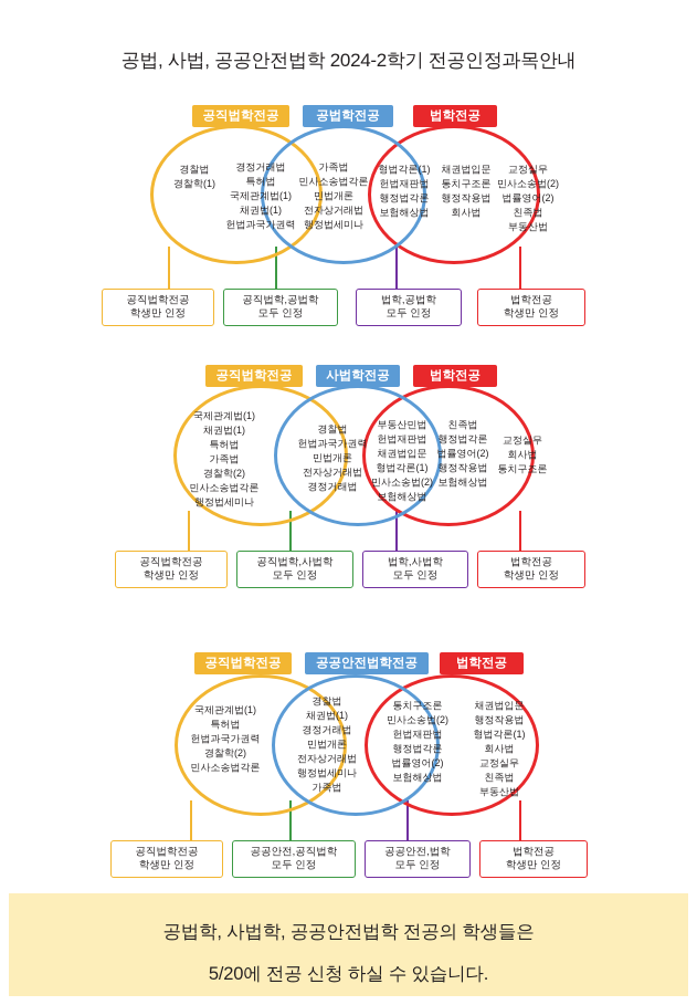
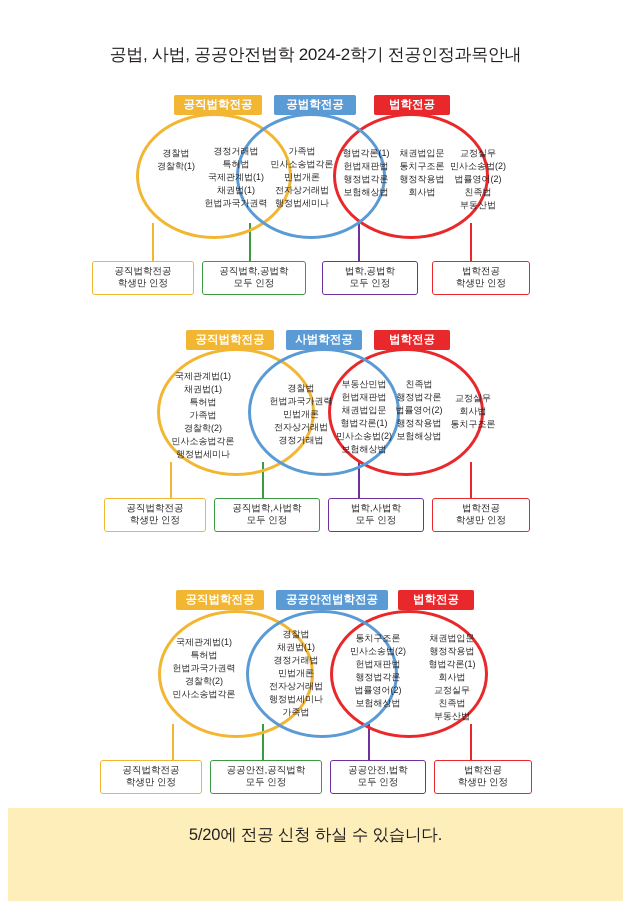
  공법, 사법, 공공안전법학 2024-2학기 전공인정과목안내
  공직법학전공
  공법학전공
  법학전공
  경찰법
  경찰학(1)
  경정거래법
  특허법
  국제관계법(1)
  채권법(1)
  헌법과국가권력
  가족법
  민사소송법각론
  민법개론
  전자상거래법
  행정법세미나
  형법각론(1)
  헌법재판법
  행정법각론
  보험해상법
  채권법입문
  통치구조론
  행정작용법
  회사법
  교정실무
  민사소송법(2)
  법률영어(2)
  친족법
  부동산법
  공직법학전공
  학생만 인정
  공직법학,공법학
  모두 인정
  법학,공법학
  모두 인정
  법학전공
  학생만 인정
  공직법학전공
  사법학전공
  법학전공
  국제관계법(1)
  채권법(1)
  특허법
  가족법
  경찰학(2)
  민사소송법각론
  행정법세미나
  경찰법
  헌법과국가권력
  민법개론
  전자상거래법
  경정거래법
  부동산민법
  헌법재판법
  채권법입문
  형법각론(1)
  민사소송법(2)
  보험해상법
  친족법
  행정법각론
  법률영어(2)
  행정작용법
  보험해상법
  교정실무
  회사법
  통치구조론
  공직법학전공
  학생만 인정
  공직법학,사법학
  모두 인정
  법학,사법학
  모두 인정
  법학전공
  학생만 인정
  공직법학전공
  공공안전법학전공
  법학전공
  국제관계법(1)
  특허법
  헌법과국가권력
  경찰학(2)
  민사소송법각론
  경찰법
  채권법(1)
  경정거래법
  민법개론
  전자상거래법
  행정법세미나
  가족법
  통치구조론
  민사소송법(2)
  헌법재판법
  행정법각론
  법률영어(2)
  보험해상법
  채권법입문
  행정작용법
  형법각론(1)
  회사법
  교정실무
  친족법
  부동산법
  공직법학전공
  학생만 인정
  공공안전,공직법학
  모두 인정
  공공안전,법학
  모두 인정
  법학전공
  학생만 인정
- 공법학, 사법학, 공공안전법학 전공의 학생들은
  5/20에 전공 신청 하실 수 있습니다.
